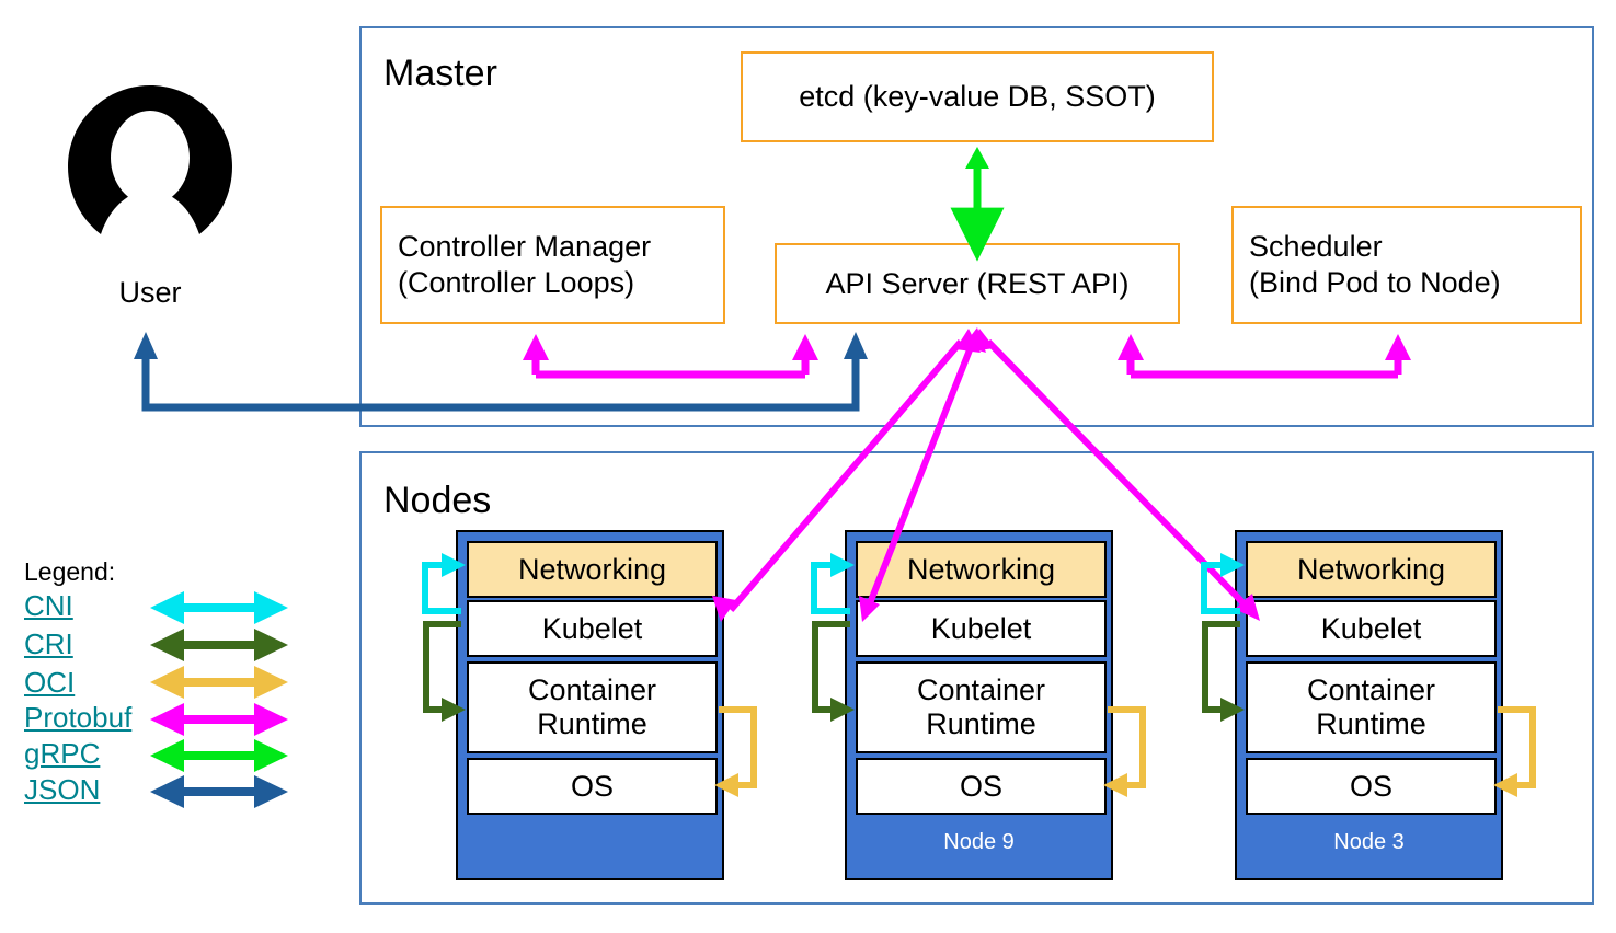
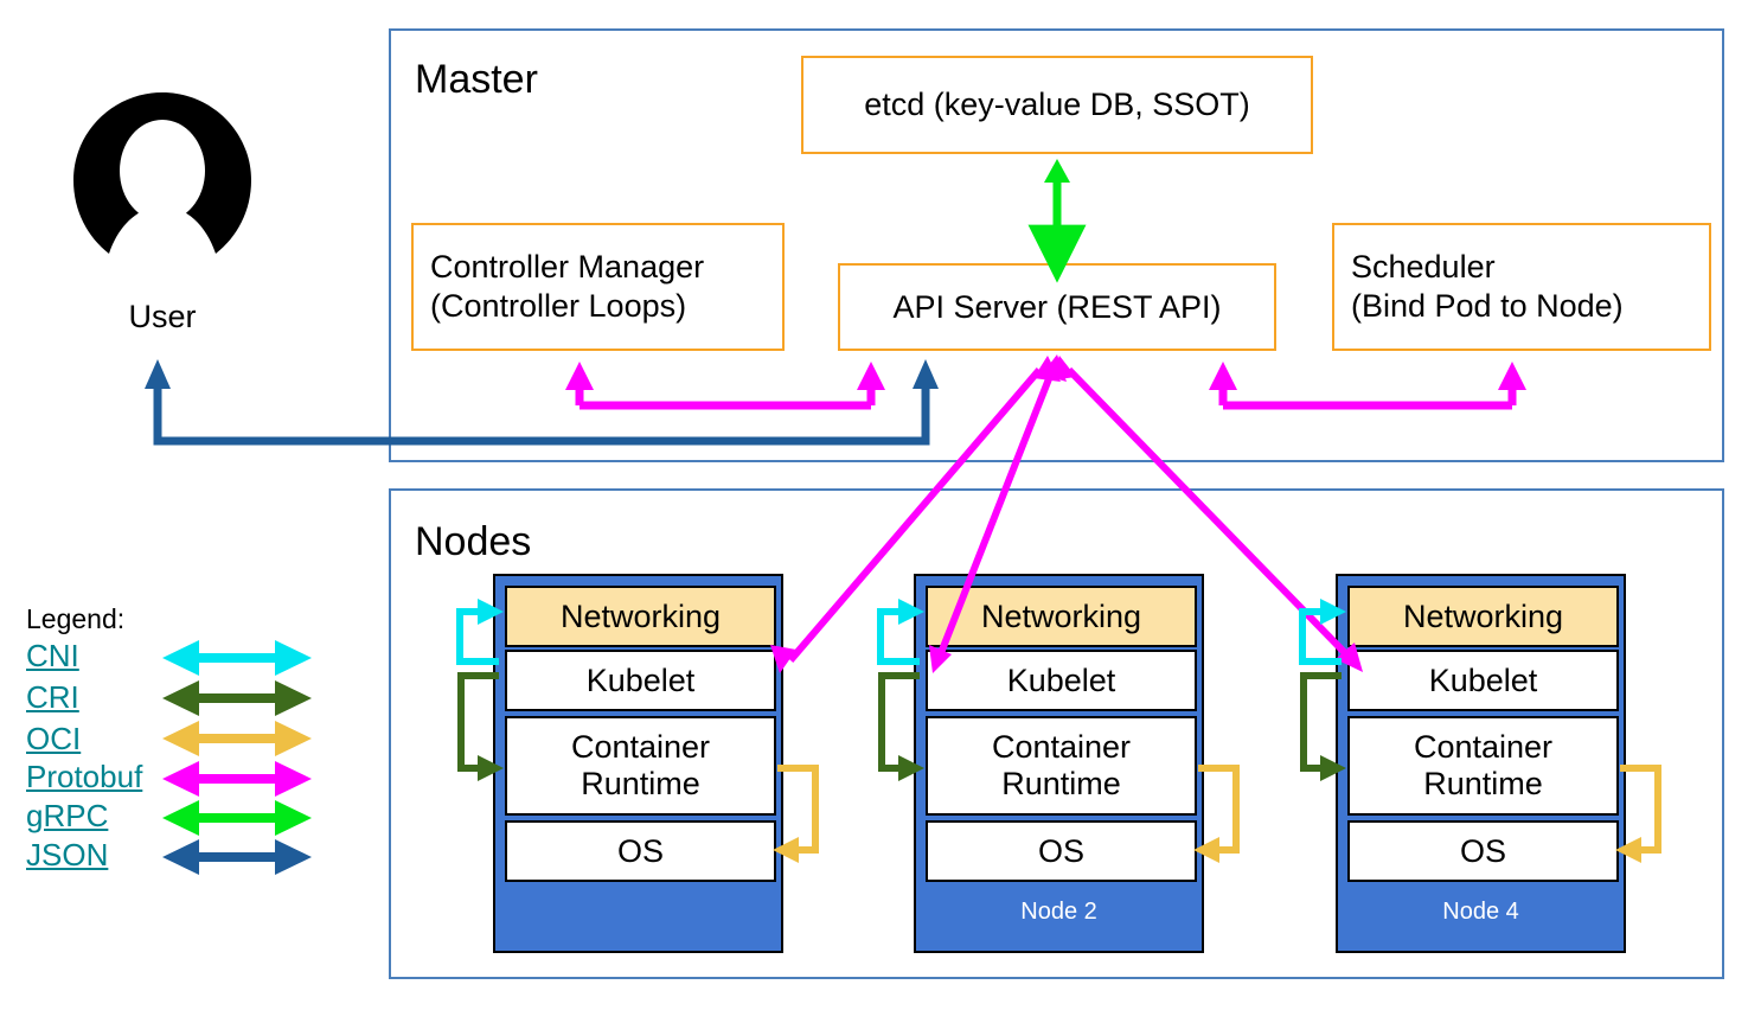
  Master
  Nodes
  User
  etcd (key-value DB, SSOT)
  Controller Manager
  (Controller Loops)
  API Server (REST API)
  Scheduler
  (Bind Pod to Node)
  Networking
  Kubelet
  Container
  Runtime
  OS
  Networking
  Kubelet
  Container
  Runtime
  OS
- Node 9
+ Node 2
  Networking
  Kubelet
  Container
  Runtime
  OS
- Node 3
+ Node 4
  Legend:
  CNI
  CRI
  OCI
  Protobuf
  gRPC
  JSON
